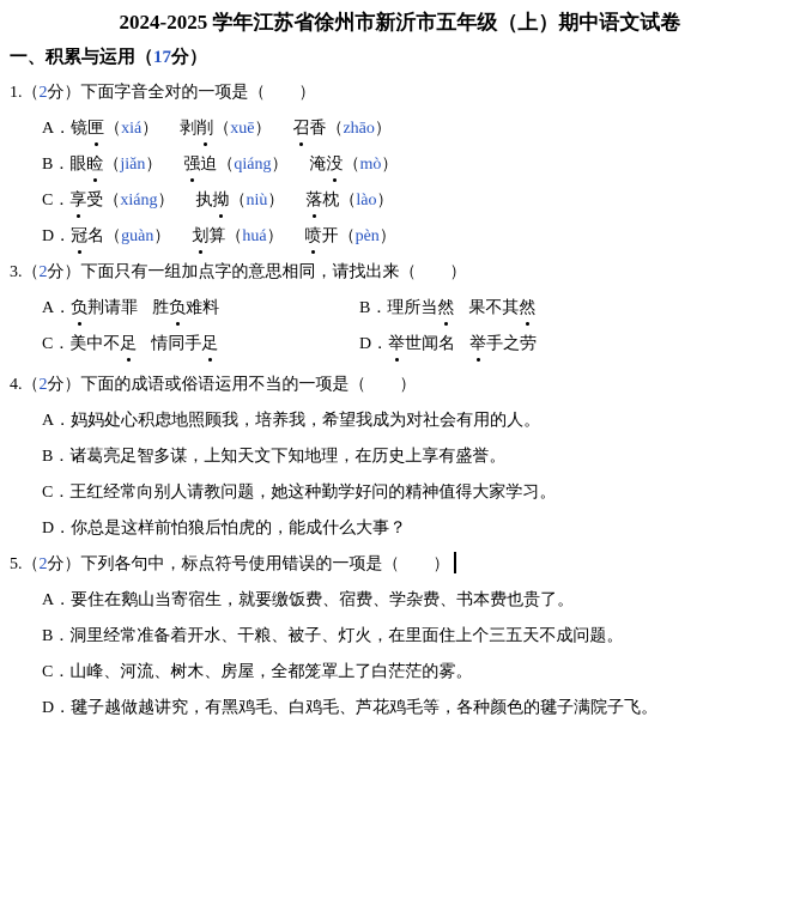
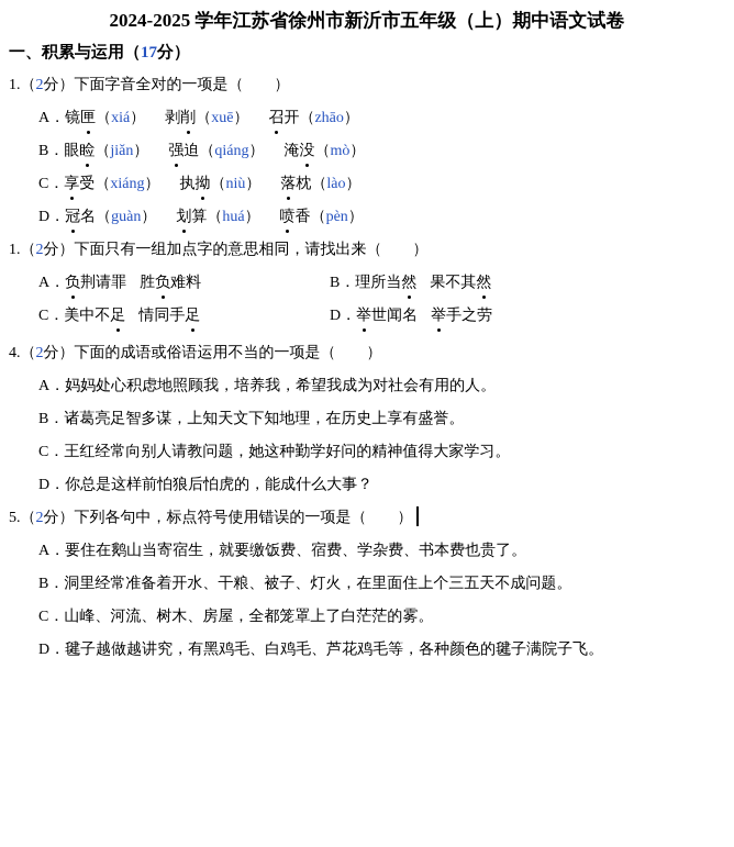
  2024-2025 学年江苏省徐州市新沂市五年级（上）期中语文试卷
  一、积累与运用（17分）
  1.（2分）下面字音全对的一项是（ ）
- A．镜匣（xiá） 剥削（xuē） 召香（zhāo）
+ A．镜匣（xiá） 剥削（xuē） 召开（zhāo）
  B．眼睑（jiǎn） 强迫（qiáng） 淹没（mò）
  C．享受（xiáng） 执拗（niù） 落枕（lào）
- D．冠名（guàn） 划算（huá） 喷开（pèn）
+ D．冠名（guàn） 划算（huá） 喷香（pèn）
- 3.（2分）下面只有一组加点字的意思相同，请找出来（ ）
+ 1.（2分）下面只有一组加点字的意思相同，请找出来（ ）
  A．负荆请罪 胜负难料
  B．理所当然 果不其然
  C．美中不足 情同手足
  D．举世闻名 举手之劳
  4.（2分）下面的成语或俗语运用不当的一项是（ ）
  A．妈妈处心积虑地照顾我，培养我，希望我成为对社会有用的人。
  B．诸葛亮足智多谋，上知天文下知地理，在历史上享有盛誉。
  C．王红经常向别人请教问题，她这种勤学好问的精神值得大家学习。
  D．你总是这样前怕狼后怕虎的，能成什么大事？
  5.（2分）下列各句中，标点符号使用错误的一项是（ ）
  A．要住在鹅山当寄宿生，就要缴饭费、宿费、学杂费、书本费也贵了。
  B．洞里经常准备着开水、干粮、被子、灯火，在里面住上个三五天不成问题。
  C．山峰、河流、树木、房屋，全都笼罩上了白茫茫的雾。
  D．毽子越做越讲究，有黑鸡毛、白鸡毛、芦花鸡毛等，各种颜色的毽子满院子飞。
